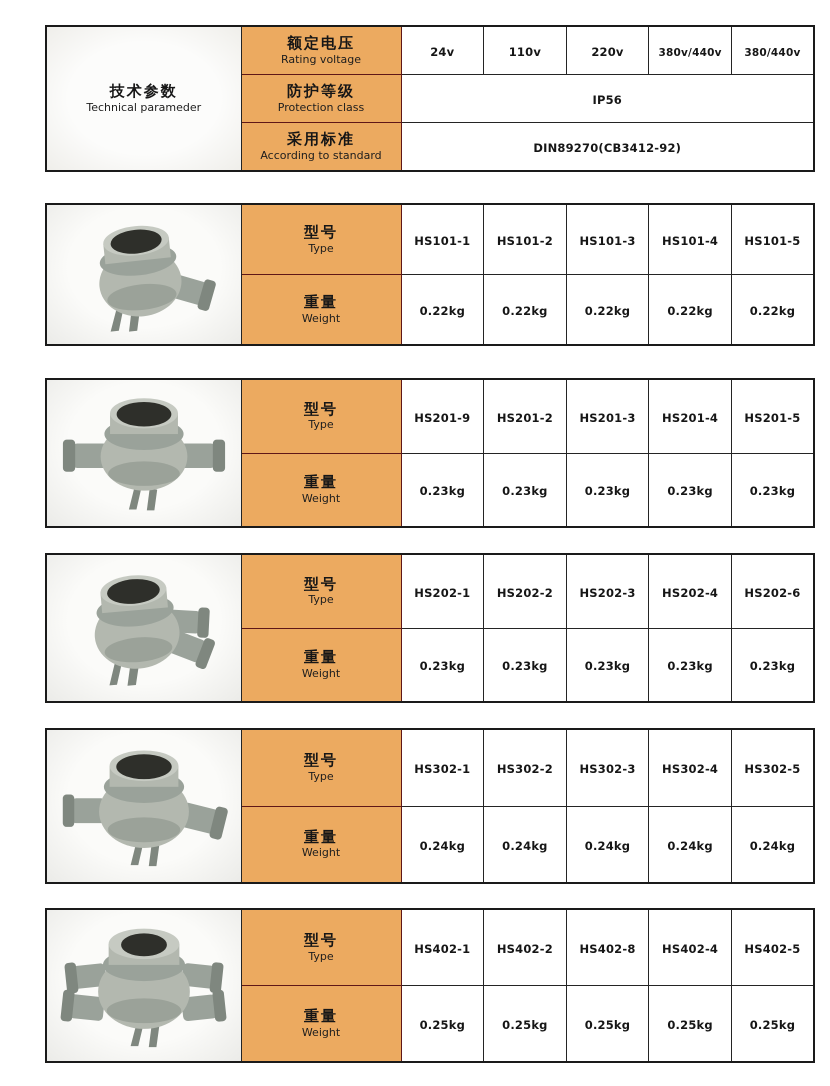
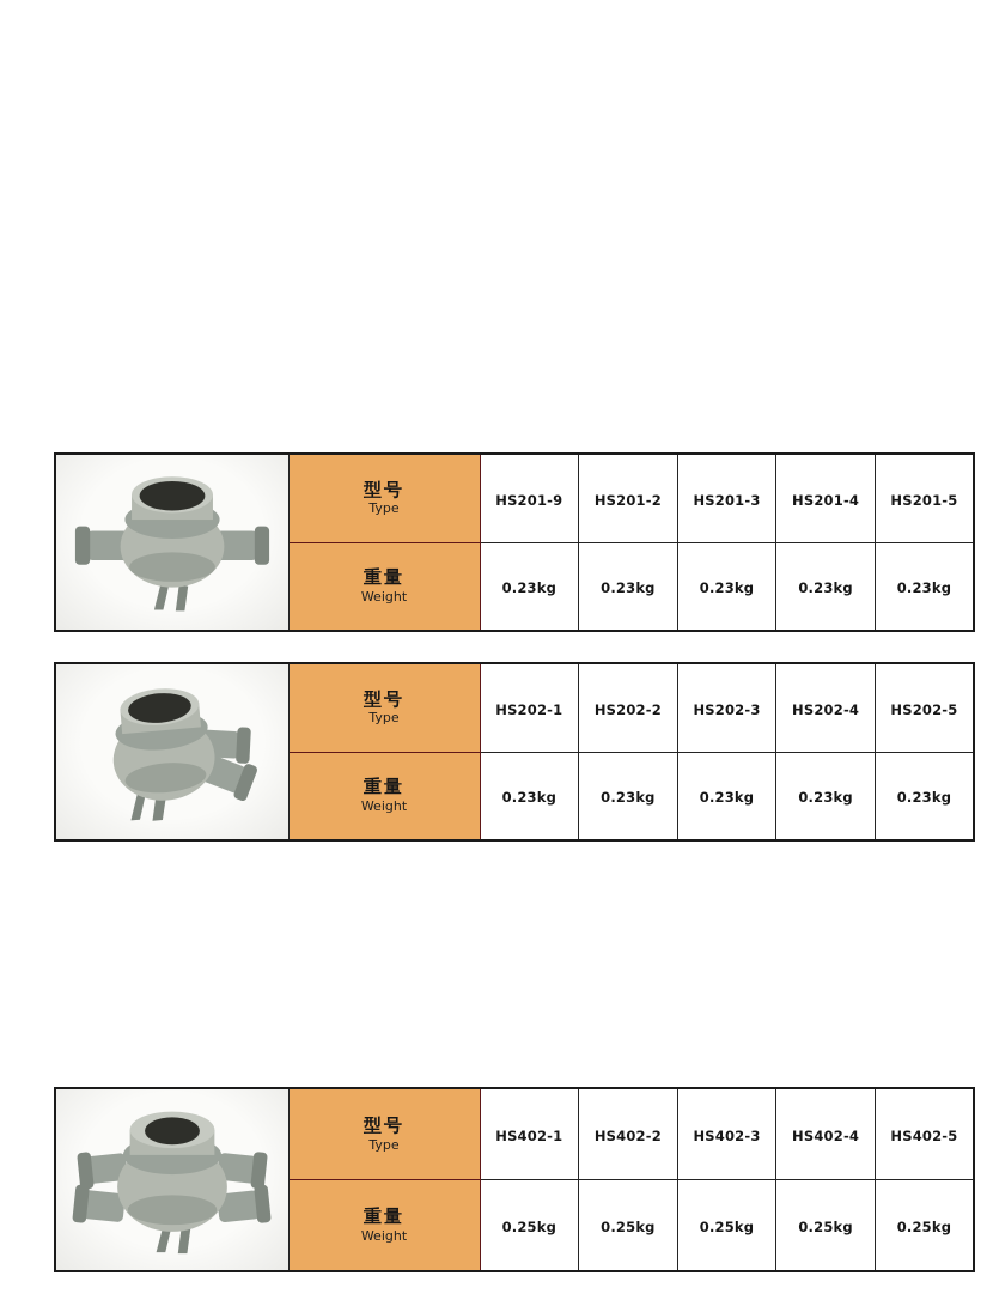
- 技术参数 Technical parameder	额定电压 Rating voltage	24v	110v	220v	380v/440v	380/440v
- 防护等级 Protection class	IP56
- 采用标准 According to standard	DIN89270(CB3412-92)
- 	型号 Type	HS101-1	HS101-2	HS101-3	HS101-4	HS101-5
- 重量 Weight	0.22kg	0.22kg	0.22kg	0.22kg	0.22kg
  	型号 Type	HS201-9	HS201-2	HS201-3	HS201-4	HS201-5
  重量 Weight	0.23kg	0.23kg	0.23kg	0.23kg	0.23kg
- 	型号 Type	HS202-1	HS202-2	HS202-3	HS202-4	HS202-6
+ 	型号 Type	HS202-1	HS202-2	HS202-3	HS202-4	HS202-5
  重量 Weight	0.23kg	0.23kg	0.23kg	0.23kg	0.23kg
- 	型号 Type	HS302-1	HS302-2	HS302-3	HS302-4	HS302-5
- 重量 Weight	0.24kg	0.24kg	0.24kg	0.24kg	0.24kg
- 	型号 Type	HS402-1	HS402-2	HS402-8	HS402-4	HS402-5
+ 	型号 Type	HS402-1	HS402-2	HS402-3	HS402-4	HS402-5
  重量 Weight	0.25kg	0.25kg	0.25kg	0.25kg	0.25kg
